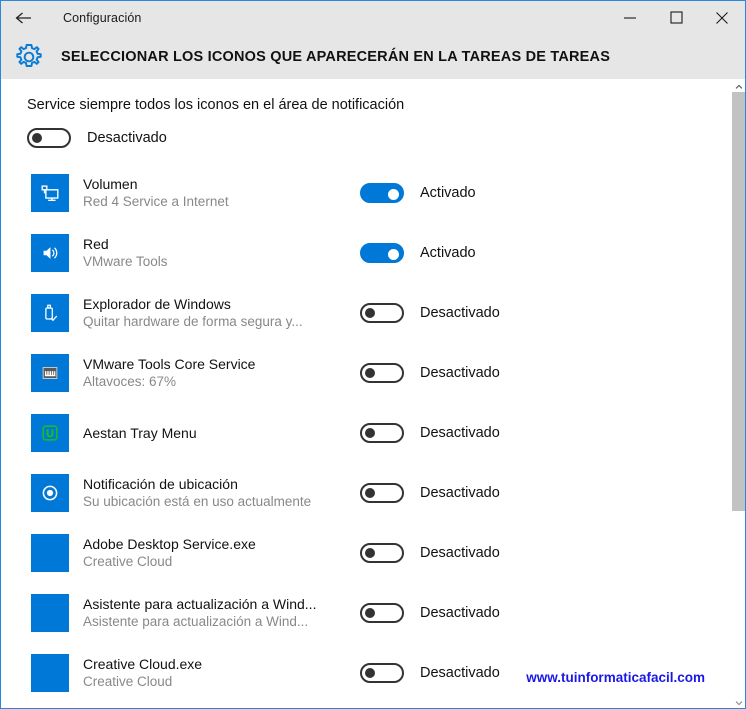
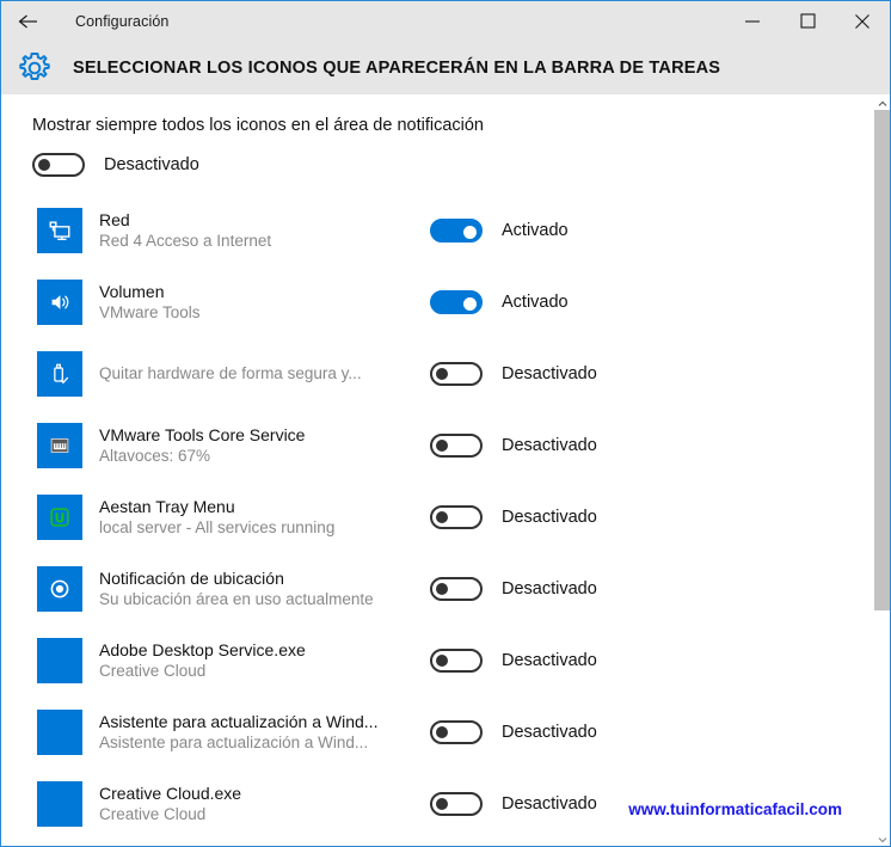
  Configuración
- SELECCIONAR LOS ICONOS QUE APARECERÁN EN LA TAREAS DE TAREAS
+ SELECCIONAR LOS ICONOS QUE APARECERÁN EN LA BARRA DE TAREAS
- Service siempre todos los iconos en el área de notificación
+ Mostrar siempre todos los iconos en el área de notificación
  Desactivado
- Volumen
+ Red
- Red 4 Service a Internet
+ Red 4 Acceso a Internet
  Activado
- Red
+ Volumen
  VMware Tools
  Activado
- Explorador de Windows
  Quitar hardware de forma segura y...
  Desactivado
  VMware Tools Core Service
  Altavoces: 67%
  Desactivado
  Aestan Tray Menu
+ local server - All services running
  Desactivado
  Notificación de ubicación
- Su ubicación está en uso actualmente
+ Su ubicación área en uso actualmente
  Desactivado
  Adobe Desktop Service.exe
  Creative Cloud
  Desactivado
  Asistente para actualización a Wind...
  Asistente para actualización a Wind...
  Desactivado
  Creative Cloud.exe
  Creative Cloud
  Desactivado
  www.tuinformaticafacil.com
